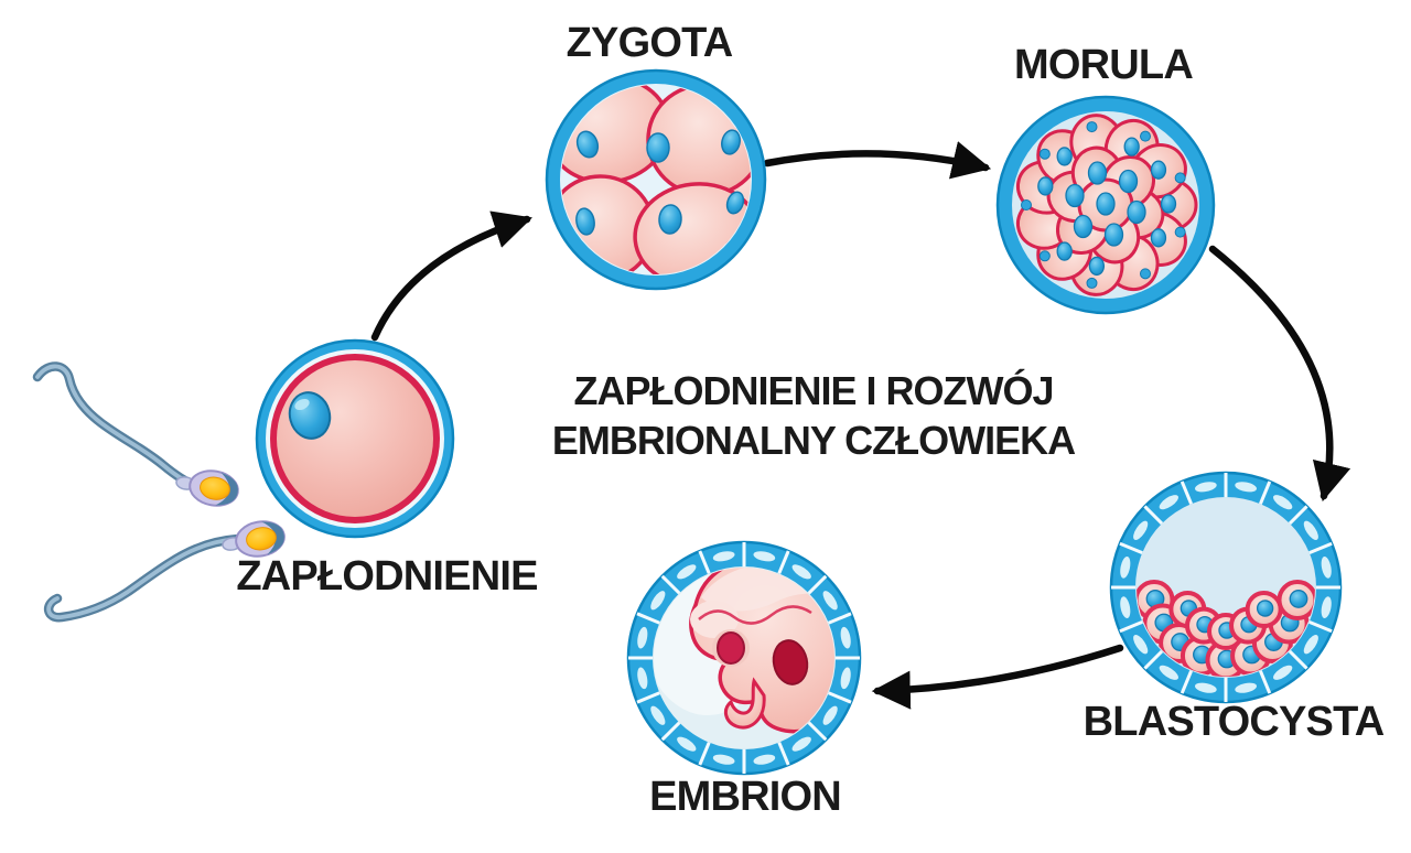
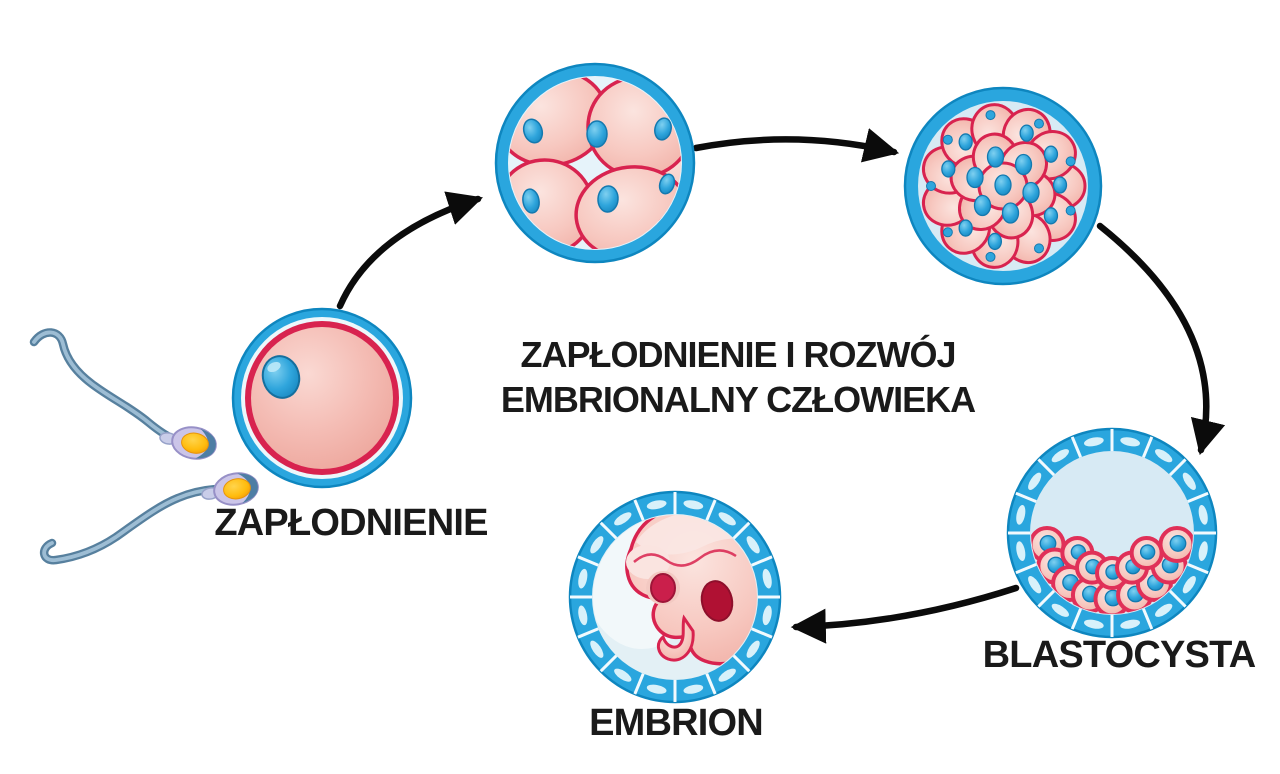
  ZAPŁODNIENIE I ROZWÓJ
  EMBRIONALNY CZŁOWIEKA
- ZYGOTA
- MORULA
  ZAPŁODNIENIE
  BLASTOCYSTA
  EMBRION
